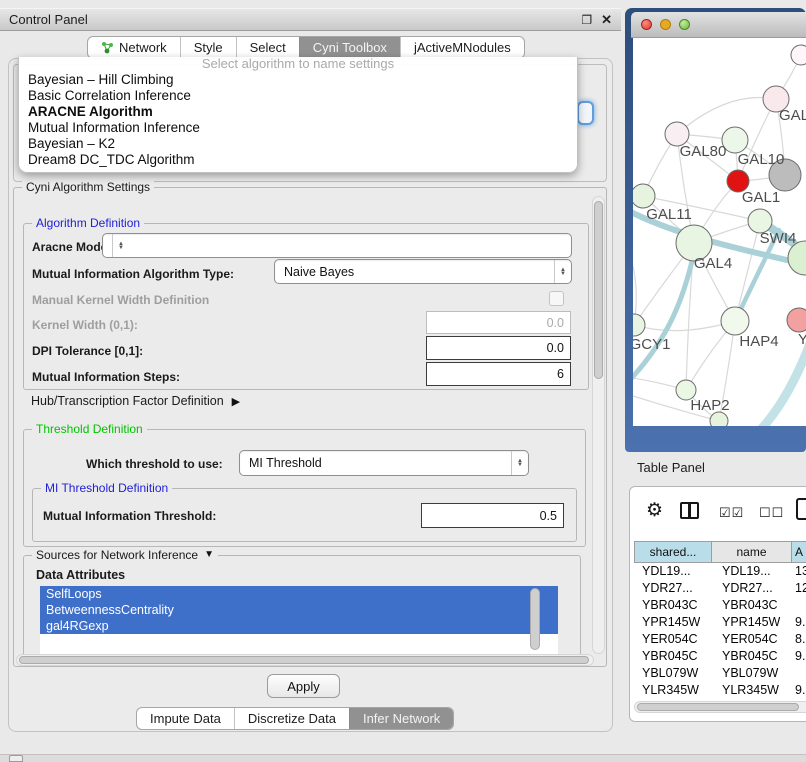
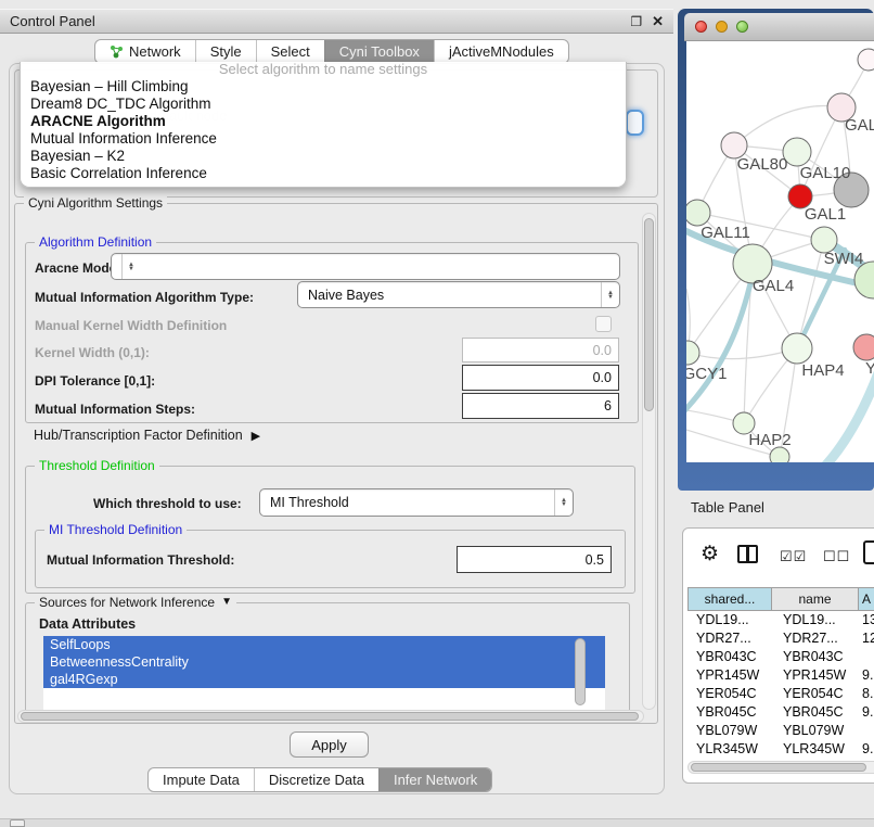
  Control Panel
  ❐
  ✕
  Network
  Style
  Select
  Cyni Toolbox
  jActiveMNodules
  Select algorithm to name settings
  Bayesian – Hill Climbing
- Basic Correlation Inference
+ Dream8 DC_TDC Algorithm
  ARACNE Algorithm
  Mutual Information Inference
  Bayesian – K2
- Dream8 DC_TDC Algorithm
+ Basic Correlation Inference
  Cyni Algorithm Settings
  Algorithm Definition
  Aracne Mod
  Mutual Information Algorithm Type:
  Naive Bayes
  Manual Kernel Width Definition
  Kernel Width (0,1):
  0.0
  DPI Tolerance [0,1]:
  0.0
  Mutual Information Steps:
  6
  Hub/Transcription Factor Definition
  ▶
  Threshold Definition
  Which threshold to use:
  MI Threshold
  MI Threshold Definition
  Mutual Information Threshold:
  0.5
  Sources for Network Inference
  ▼
  Data Attributes
  SelfLoops
  BetweennessCentrality
  gal4RGexp
  Apply
  Impute Data
  Discretize Data
  Infer Network
  GAL
  GAL80
  GAL10
  GAL1
  GAL11
  SWI4
  GAL4
  GCY1
  HAP4
  Y
  HAP2
  Table Panel
  ⚙
  ☑☑
  ☐☐
  shared...
  name
  A
  YDL19...
  YDL19...
  13
  YDR27...
  YDR27...
  12
  YBR043C
  YBR043C
  YPR145W
  YPR145W
  9.
  YER054C
  YER054C
  8.
  YBR045C
  YBR045C
  9.
  YBL079W
  YBL079W
  YLR345W
  YLR345W
  9.
